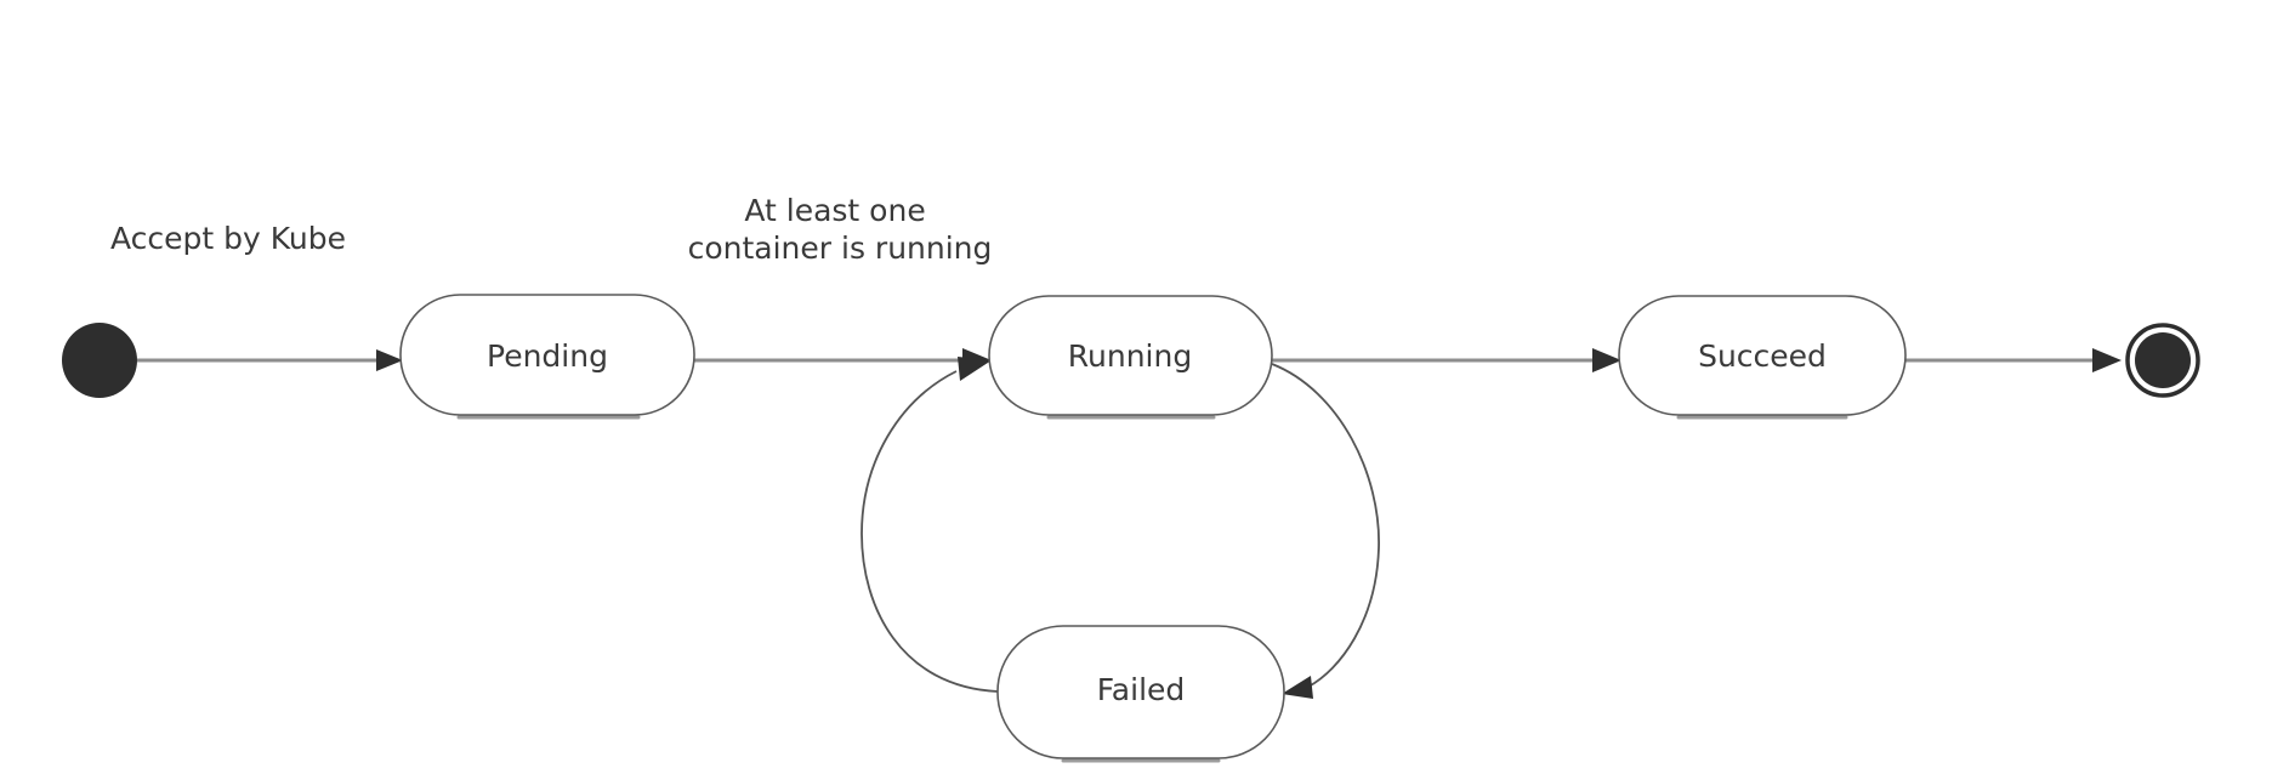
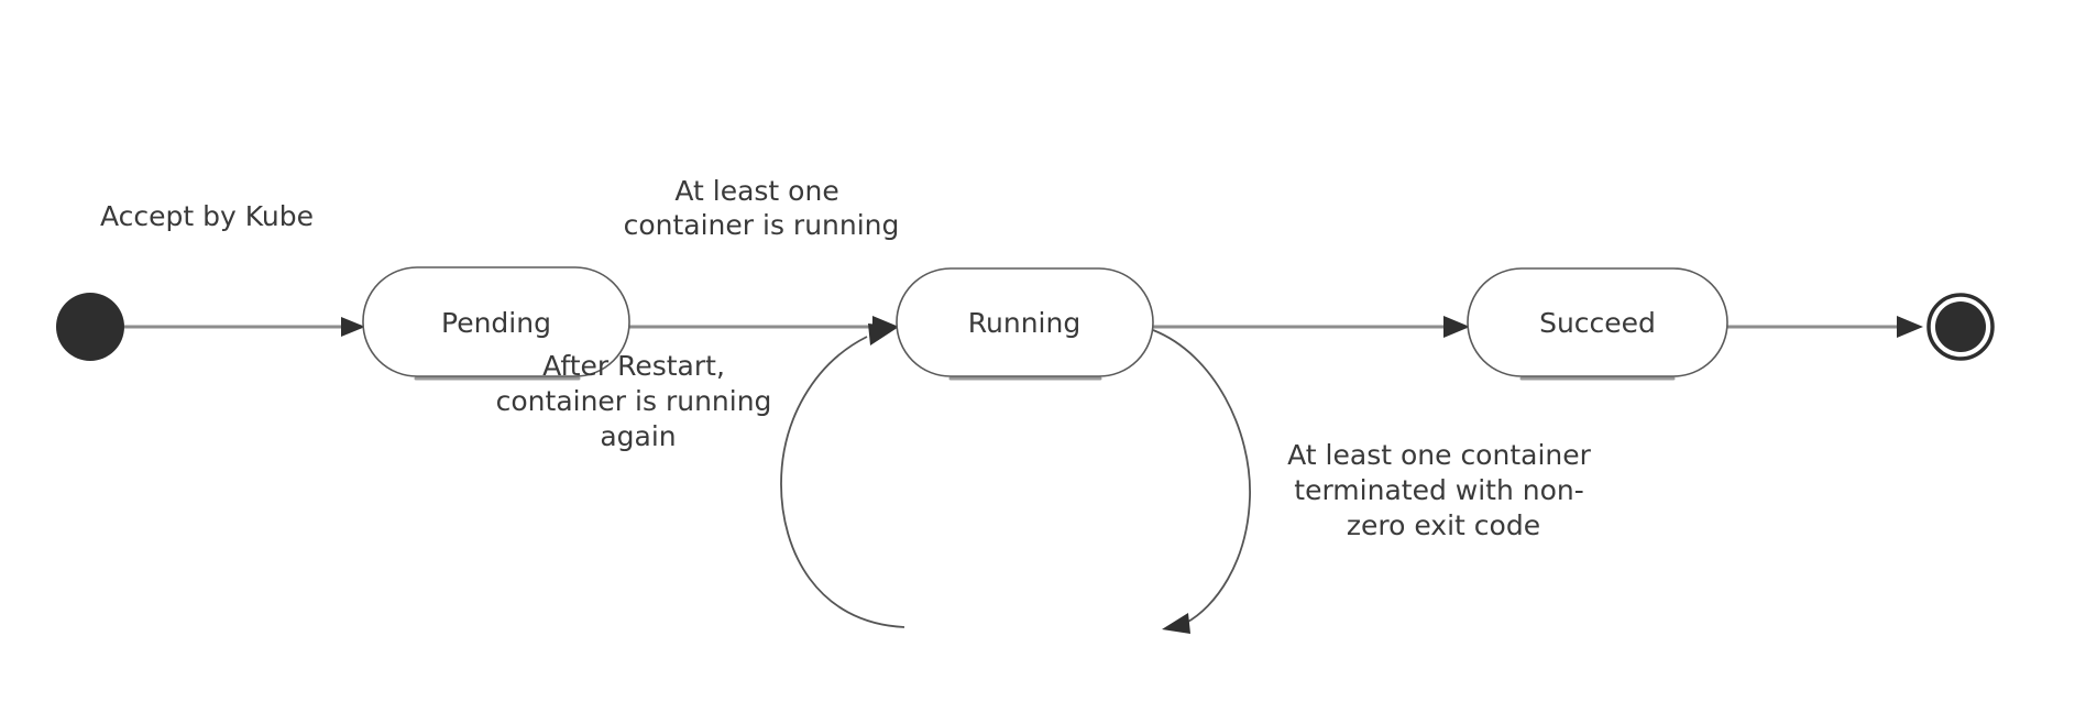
  Pending
  Running
  Succeed
- Failed
  Accept by Kube
  At least one container is running
+ After Restart, container is running again
+ At least one container terminated with non- zero exit code
